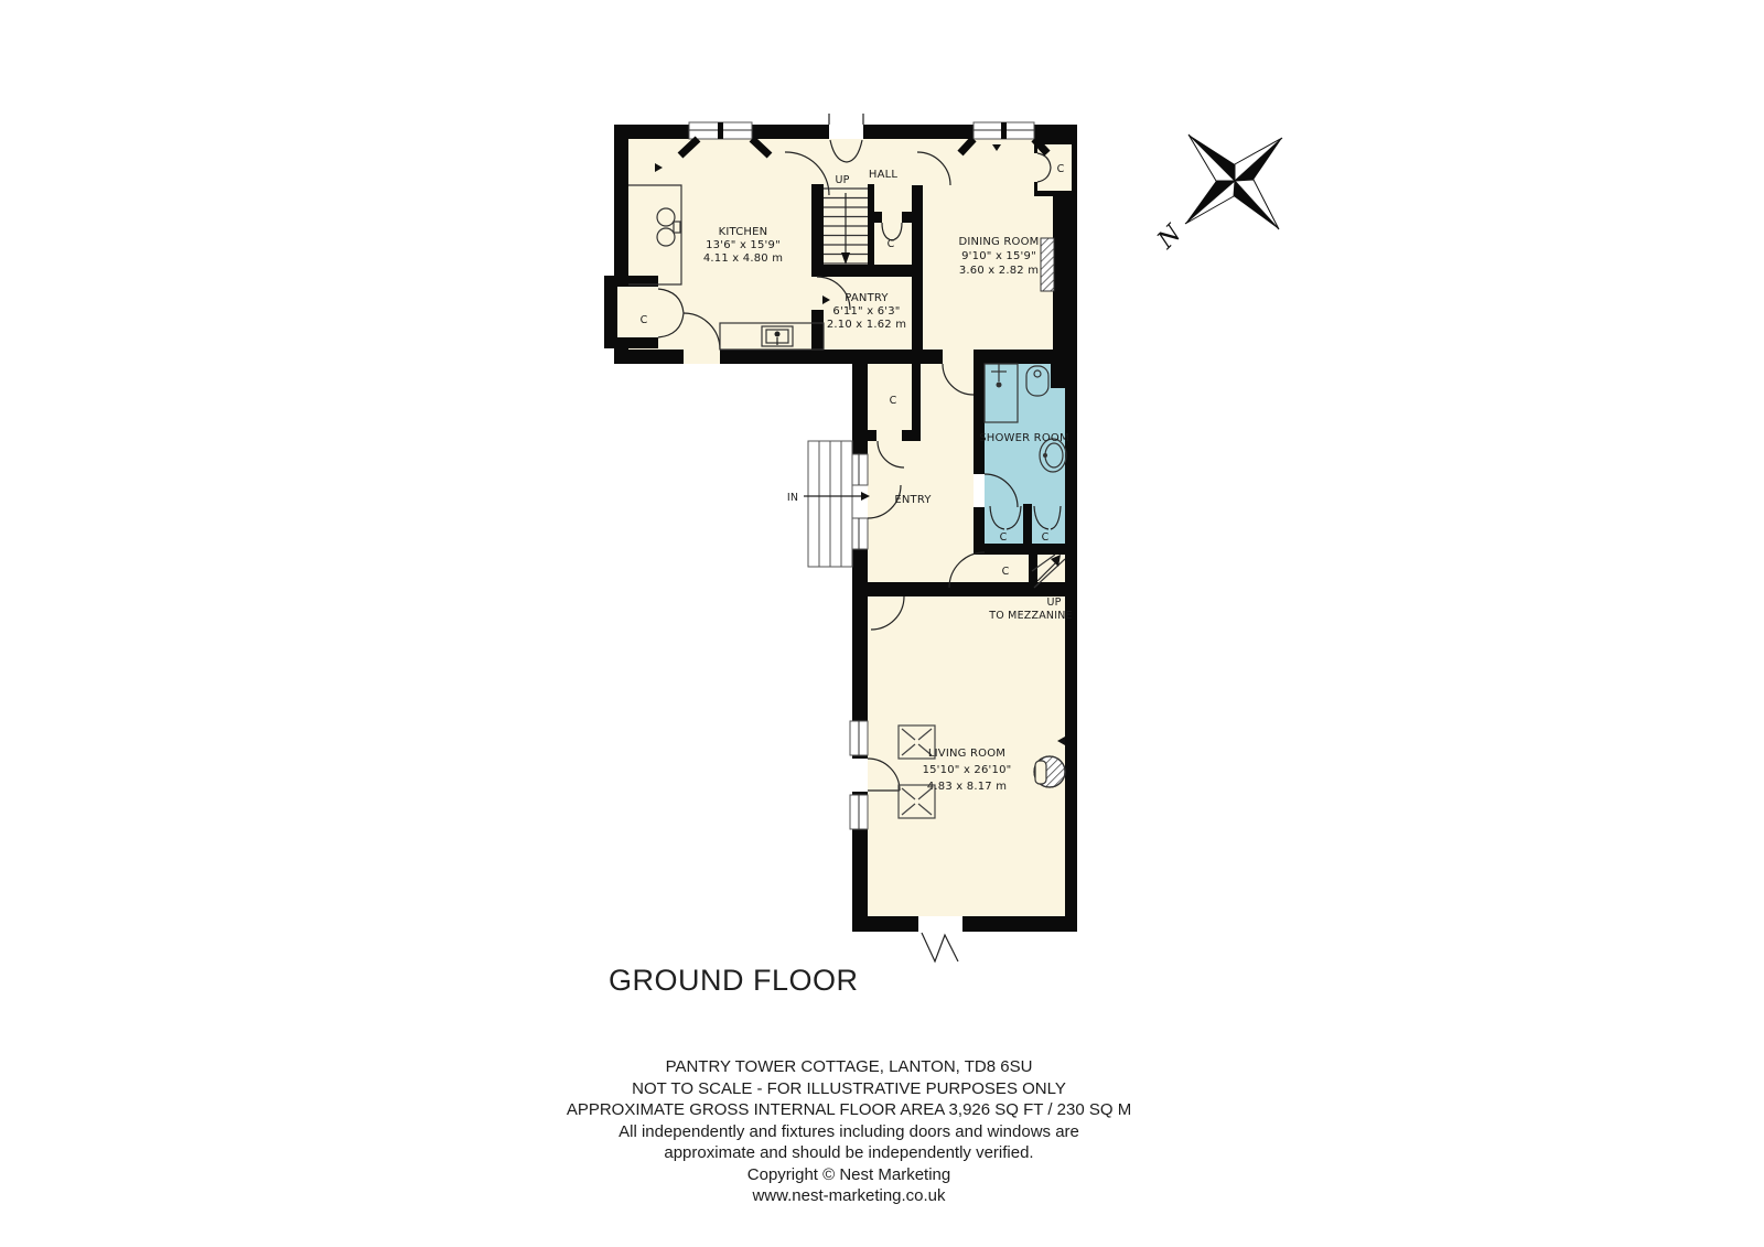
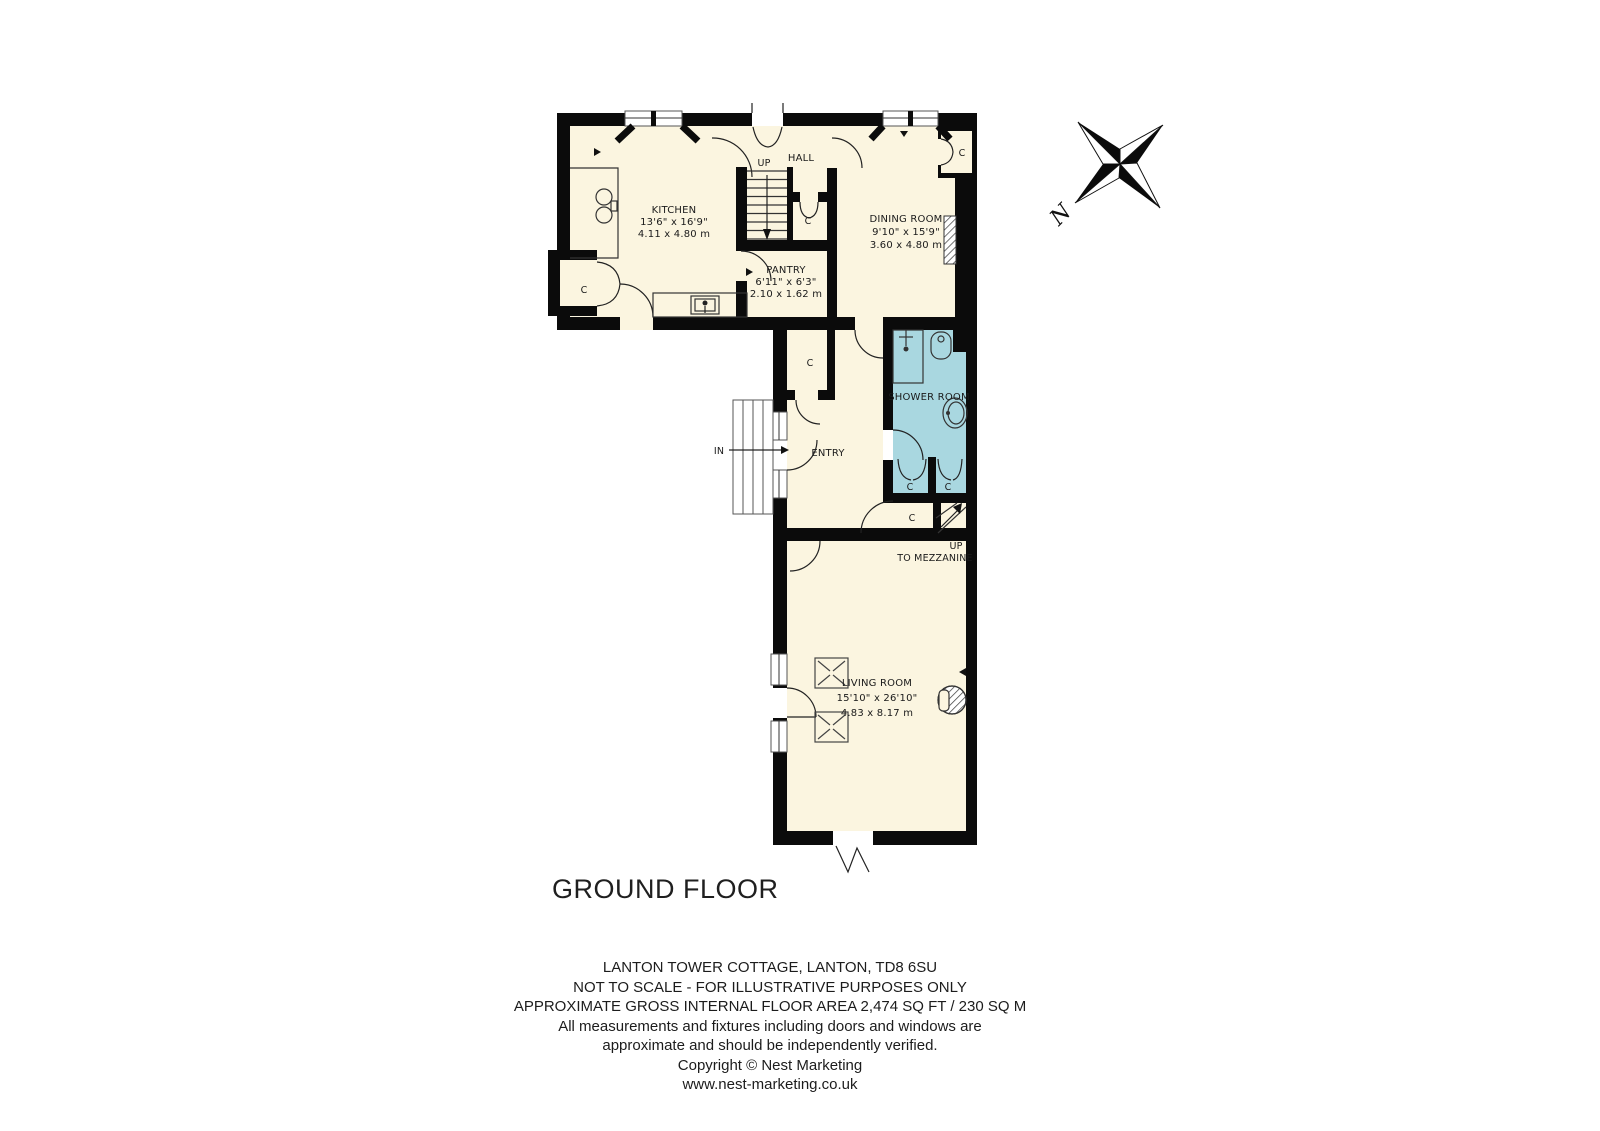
  KITCHEN
- 13'6" x 15'9"
+ 13'6" x 16'9"
  4.11 x 4.80 m
  HALL
  UP
  DINING ROOM
  9'10" x 15'9"
- 3.60 x 2.82 m
+ 3.60 x 4.80 m
  PANTRY
  6'11" x 6'3"
  2.10 x 1.62 m
  SHOWER ROOM
  ENTRY
  IN
  UP
  TO MEZZANINE
  LIVING ROOM
  15'10" x 26'10"
  4.83 x 8.17 m
  C
  C
  C
  C
  C
  C
  C
  GROUND FLOOR
- PANTRY TOWER COTTAGE, LANTON, TD8 6SU
+ LANTON TOWER COTTAGE, LANTON, TD8 6SU
  NOT TO SCALE - FOR ILLUSTRATIVE PURPOSES ONLY
- APPROXIMATE GROSS INTERNAL FLOOR AREA 3,926 SQ FT / 230 SQ M
+ APPROXIMATE GROSS INTERNAL FLOOR AREA 2,474 SQ FT / 230 SQ M
- All independently and fixtures including doors and windows are
+ All measurements and fixtures including doors and windows are
  approximate and should be independently verified.
  Copyright © Nest Marketing
  www.nest-marketing.co.uk
